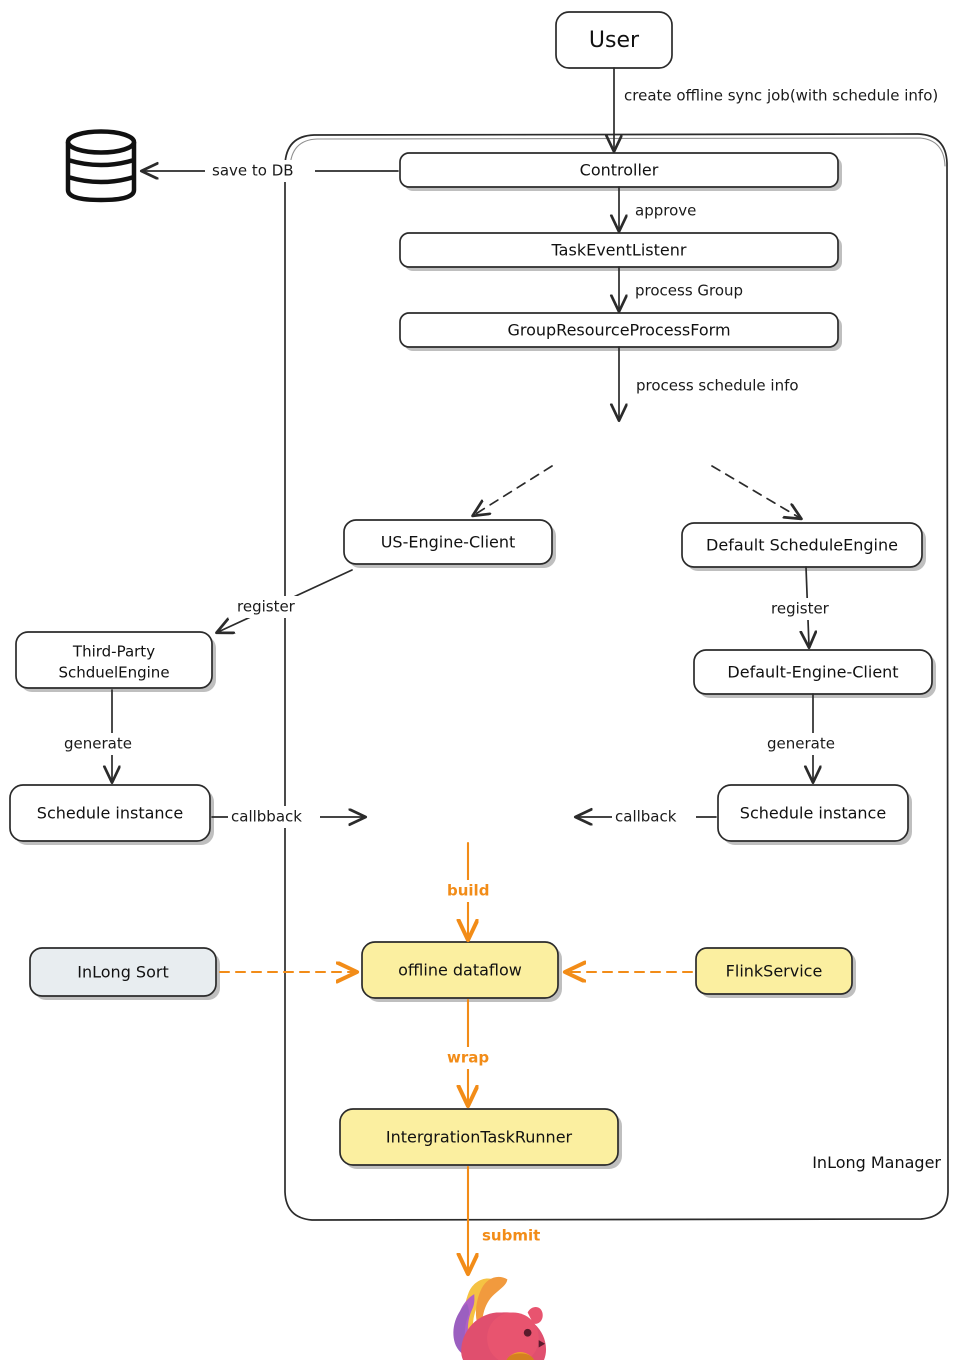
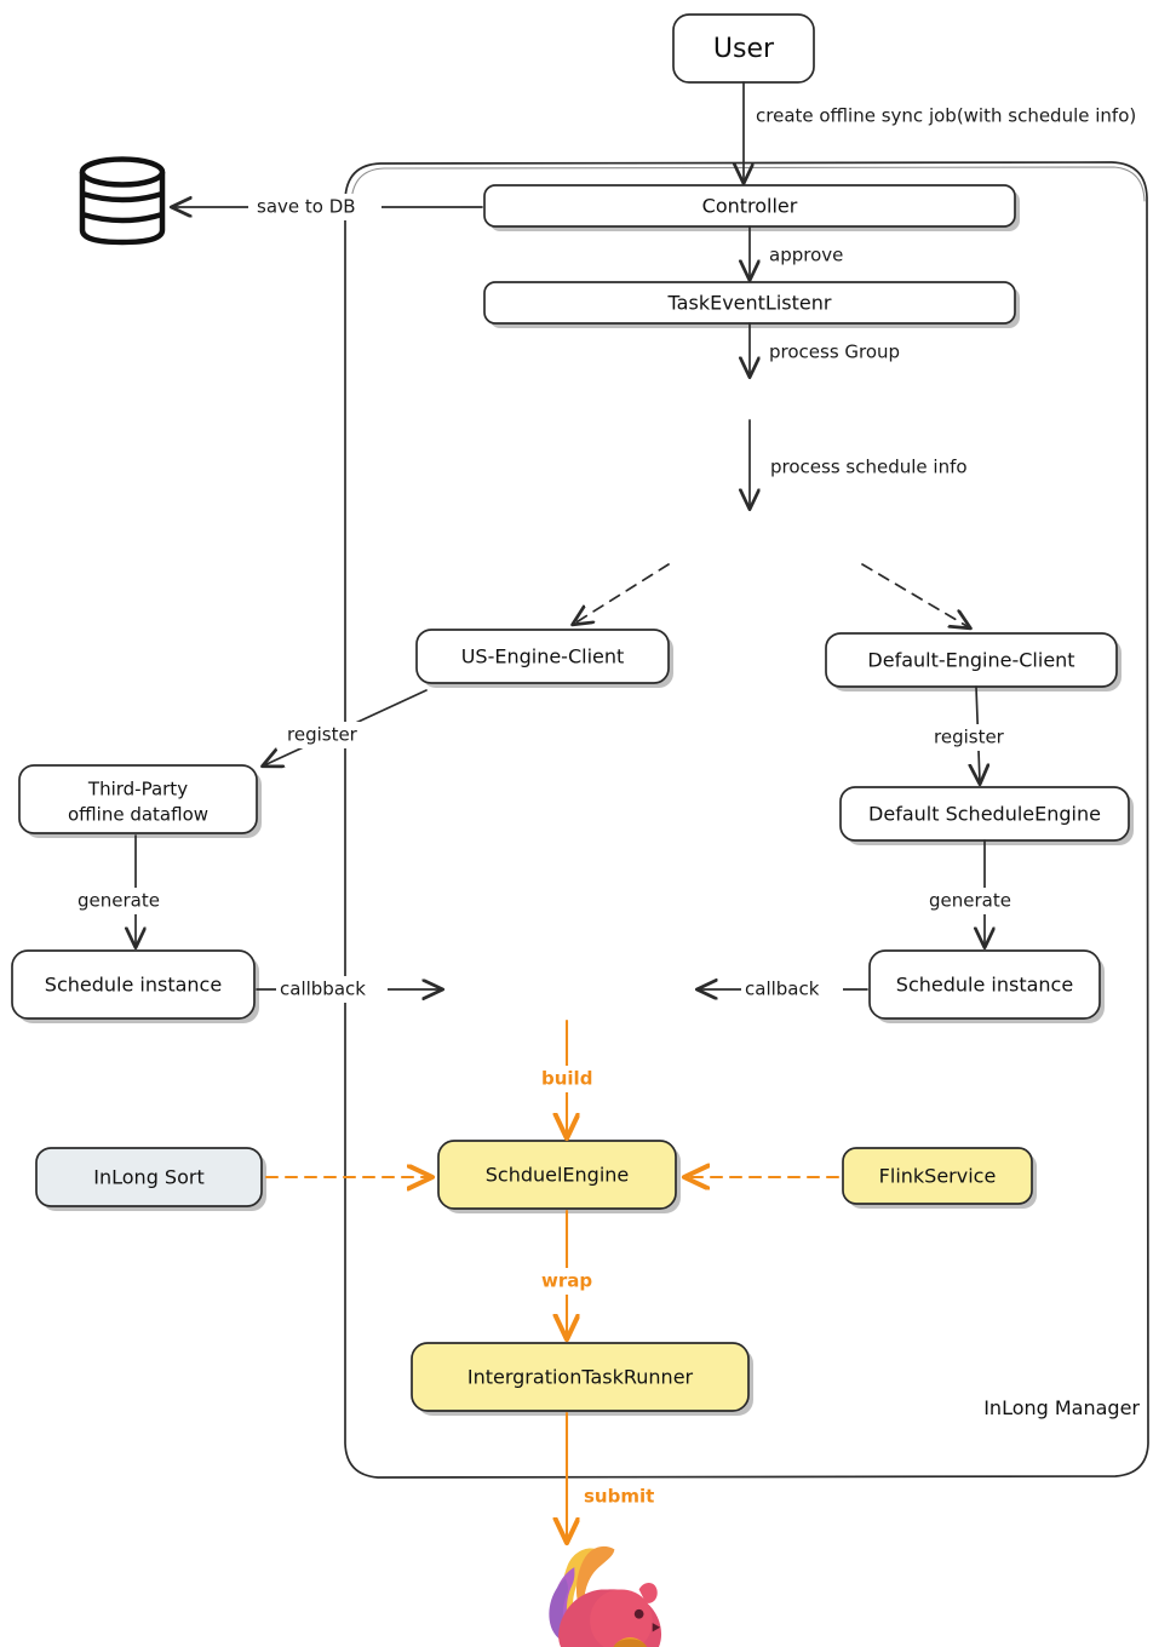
  InLong Manager
  User
  Controller
  TaskEventListenr
- GroupResourceProcessForm
  US-Engine-Client
- Default ScheduleEngine
+ Default-Engine-Client
  Third-Party
- SchduelEngine
+ offline dataflow
- Default-Engine-Client
+ Default ScheduleEngine
  Schedule instance
  Schedule instance
  InLong Sort
- offline dataflow
+ SchduelEngine
  FlinkService
  IntergrationTaskRunner
  create offline sync job(with schedule info)
  save to DB
  approve
  process Group
  process schedule info
  register
  register
  generate
  generate
  callbback
  callback
  build
  wrap
  submit
